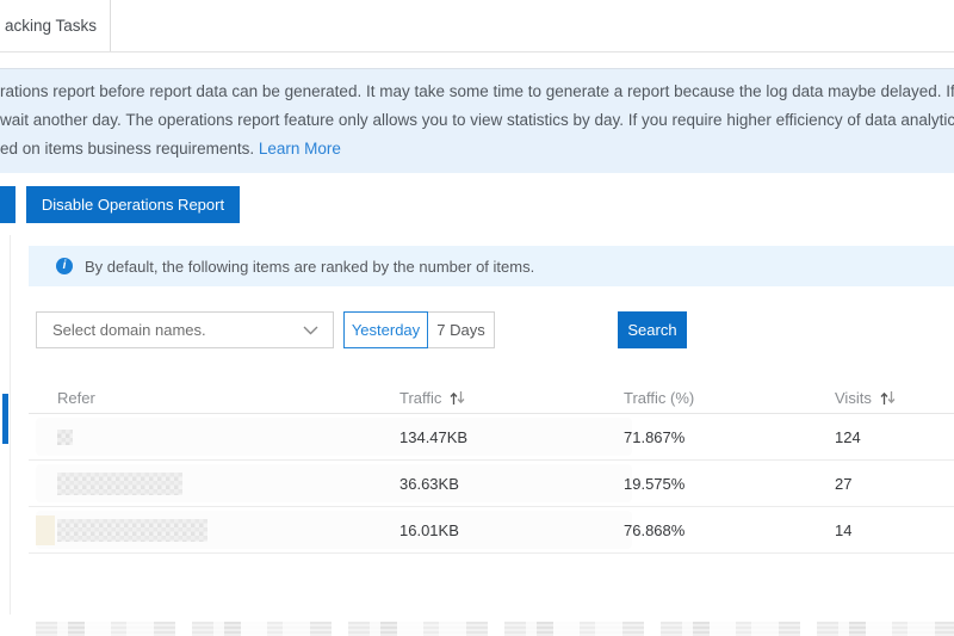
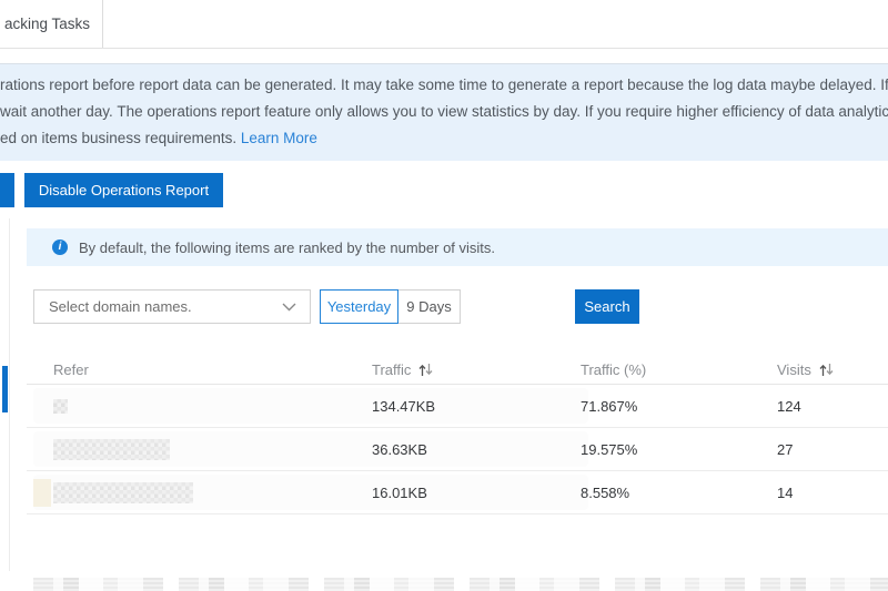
  acking Tasks
  rations report before report data can be generated. It may take some time to generate a report because the log data maybe delayed. If
  wait another day. The operations report feature only allows you to view statistics by day. If you require higher efficiency of data analytic
  ed on items business requirements. Learn More
  Disable Operations Report
  i
- By default, the following items are ranked by the number of items.
+ By default, the following items are ranked by the number of visits.
  Select domain names.
  Yesterday
- 7 Days
+ 9 Days
  Search
  Refer
  Traffic
  Traffic (%)
  Visits
  134.47KB
  71.867%
  124
  36.63KB
  19.575%
  27
  16.01KB
- 76.868%
+ 8.558%
  14
